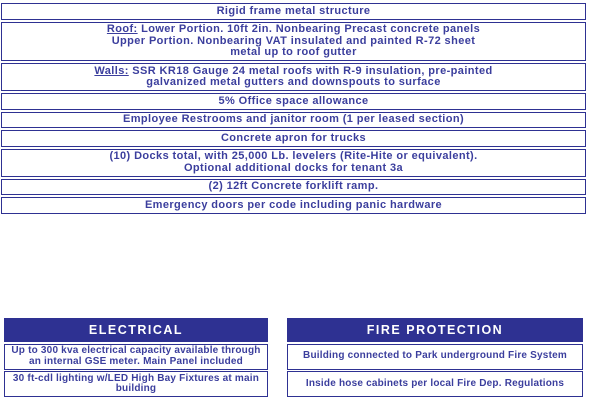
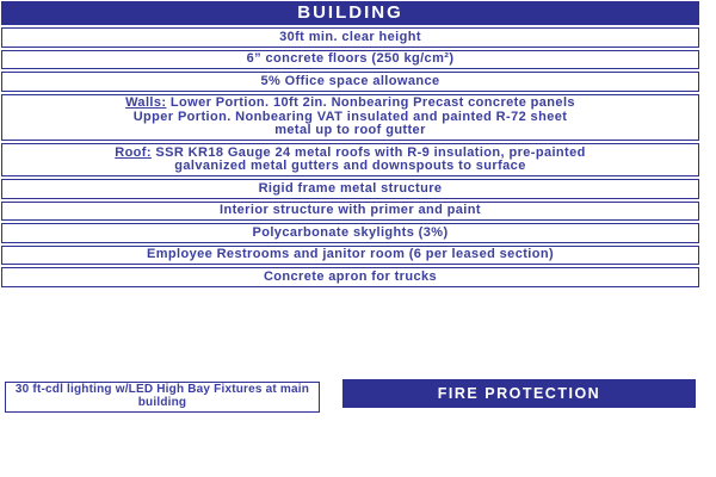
+ BUILDING
+ 30ft min. clear height
+ 6” concrete floors (250 kg/cm²)
- Rigid frame metal structure
+ 5% Office space allowance
- Roof: Lower Portion. 10ft 2in. Nonbearing Precast concrete panels
+ Walls: Lower Portion. 10ft 2in. Nonbearing Precast concrete panels
  Upper Portion. Nonbearing VAT insulated and painted R-72 sheet
  metal up to roof gutter
- Walls: SSR KR18 Gauge 24 metal roofs with R-9 insulation, pre-painted
+ Roof: SSR KR18 Gauge 24 metal roofs with R-9 insulation, pre-painted
  galvanized metal gutters and downspouts to surface
- 5% Office space allowance
+ Rigid frame metal structure
+ Interior structure with primer and paint
+ Polycarbonate skylights (3%)
- Employee Restrooms and janitor room (1 per leased section)
+ Employee Restrooms and janitor room (6 per leased section)
  Concrete apron for trucks
- (10) Docks total, with 25,000 Lb. levelers (Rite-Hite or equivalent).
- Optional additional docks for tenant 3a
- (2) 12ft Concrete forklift ramp.
- Emergency doors per code including panic hardware
- ELECTRICAL
- Up to 300 kva electrical capacity available through
- an internal GSE meter. Main Panel included
  30 ft-cdl lighting w/LED High Bay Fixtures at main
  building
  FIRE PROTECTION
- Building connected to Park underground Fire System
- Inside hose cabinets per local Fire Dep. Regulations
